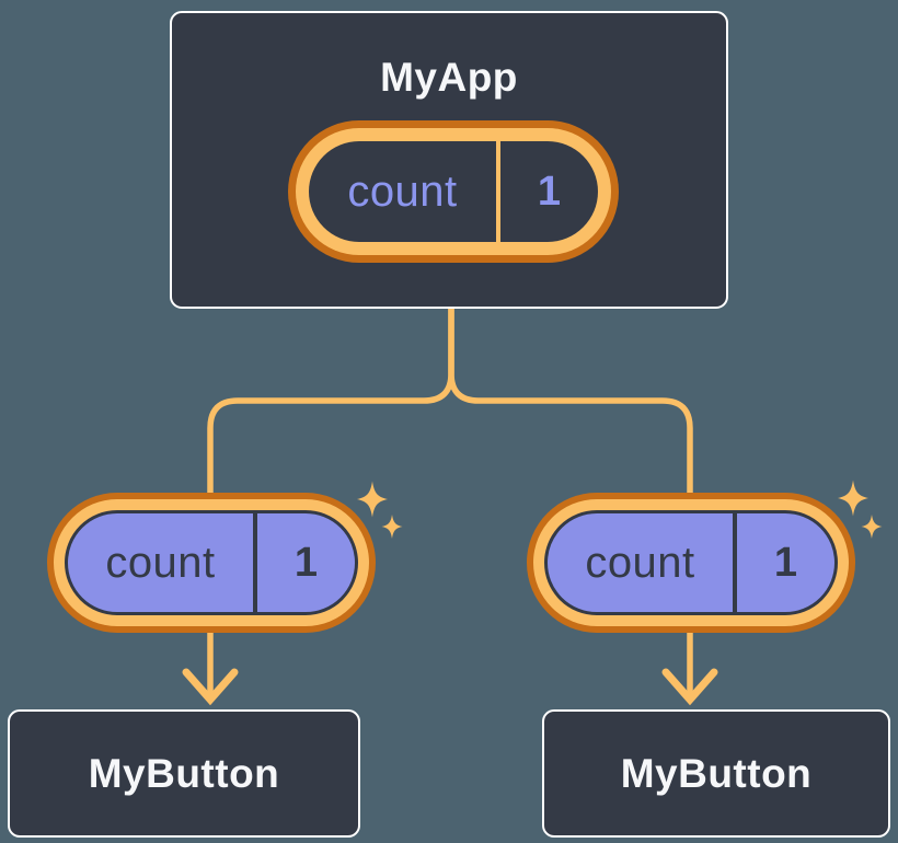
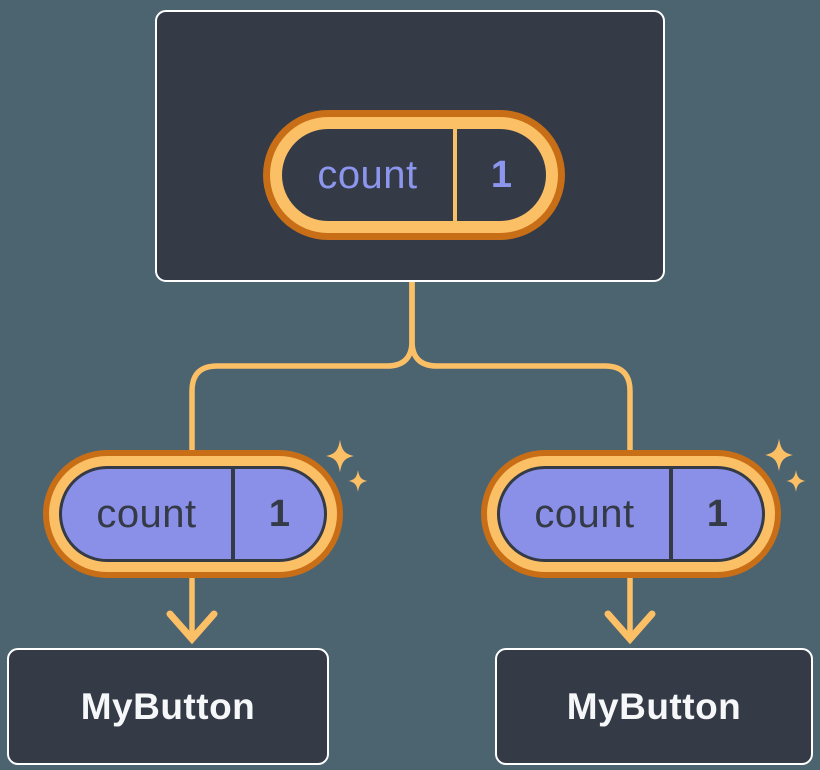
- MyApp
  count
  1
  count
  1
  count
  1
  MyButton
  MyButton
